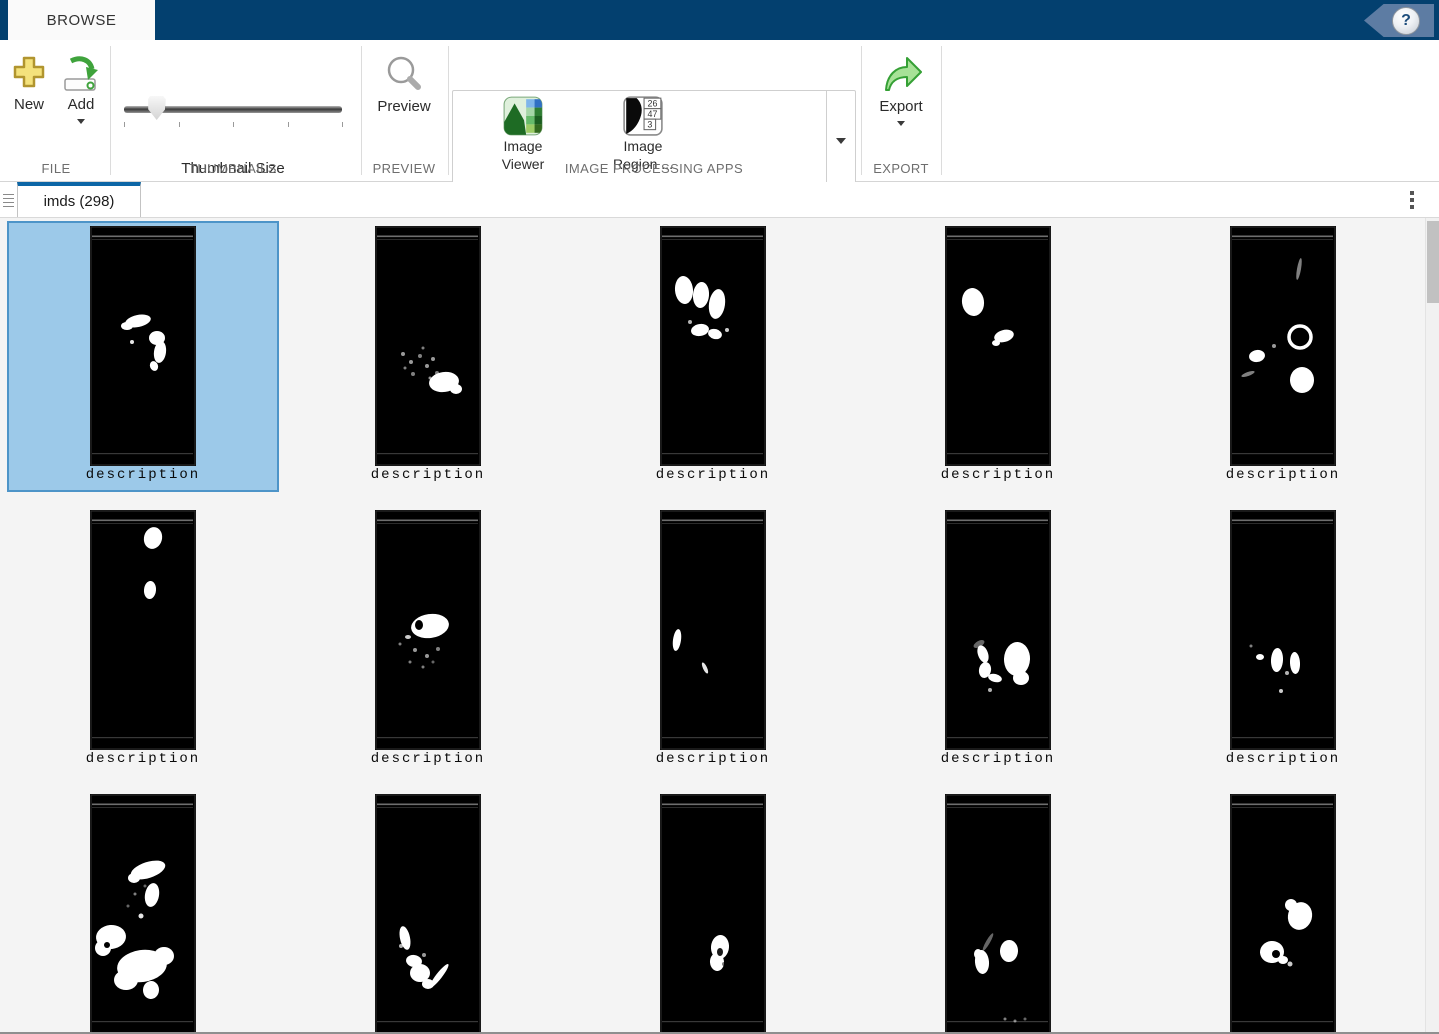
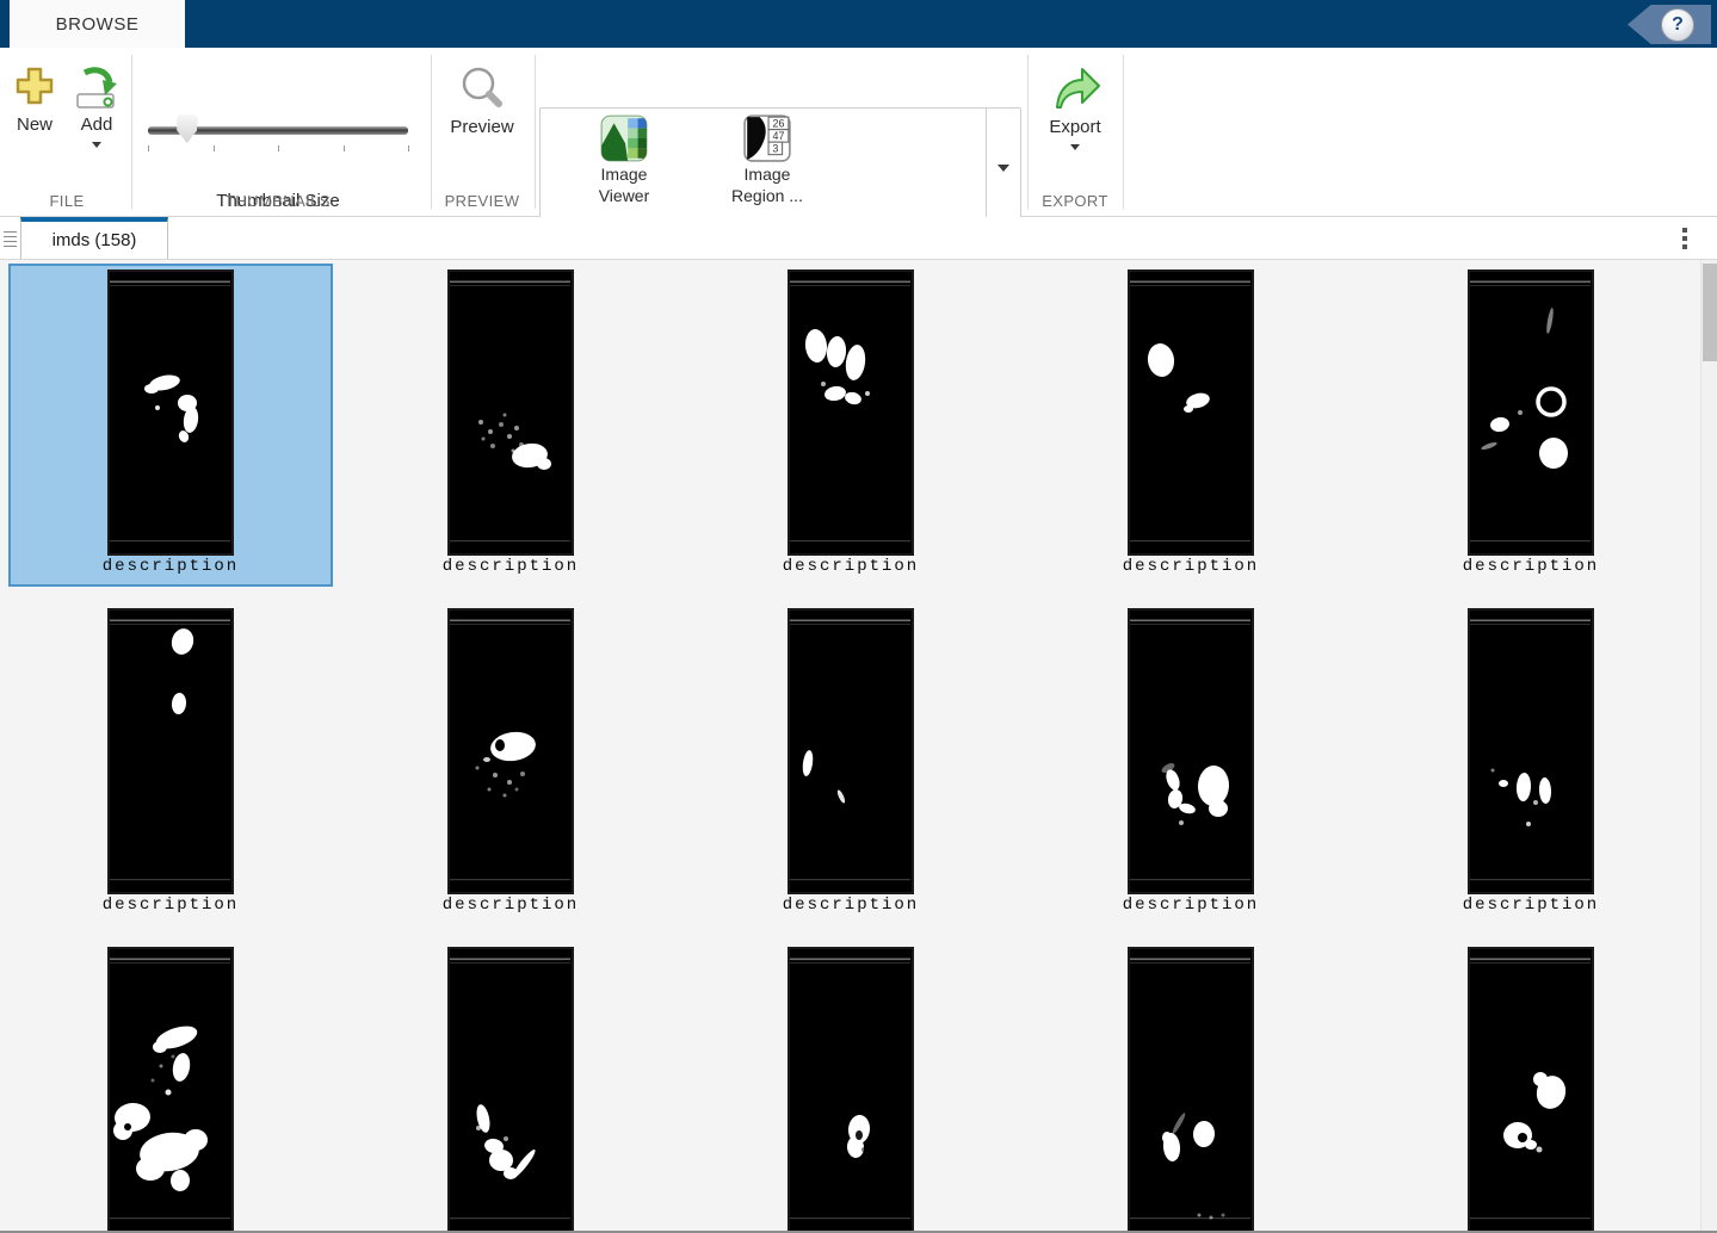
  BROWSE
  ?
  New
  Add
  FILE
  Thumbnail Size
  THUMBNAILS
  Preview
  PREVIEW
  Image
  Viewer
  26
  47
  3
  Image
  Region ...
- IMAGE PROCESSING APPS
  Export
  EXPORT
- imds (298)
+ imds (158)
  description
  description
  description
  description
  description
  description
  description
  description
  description
  description
